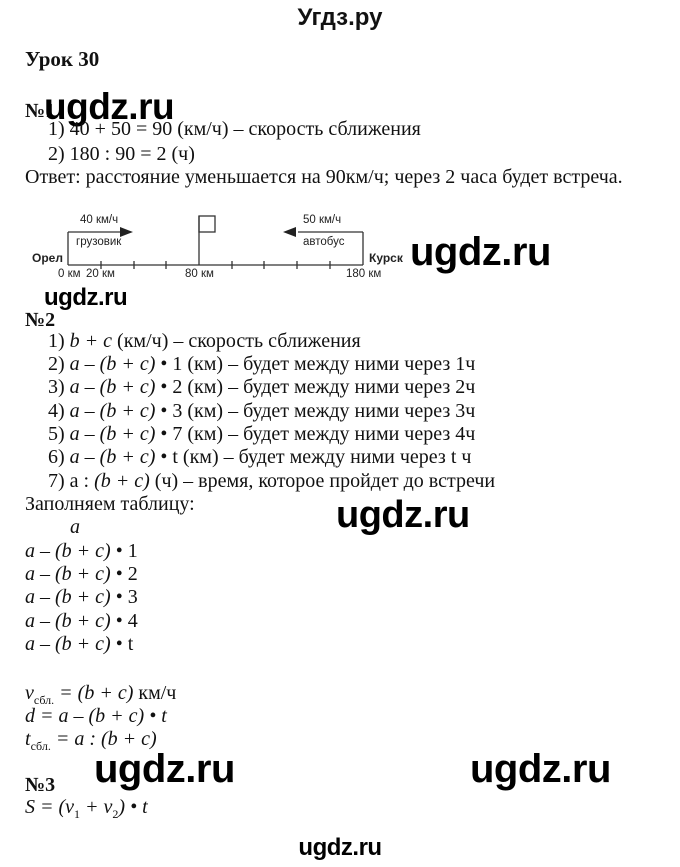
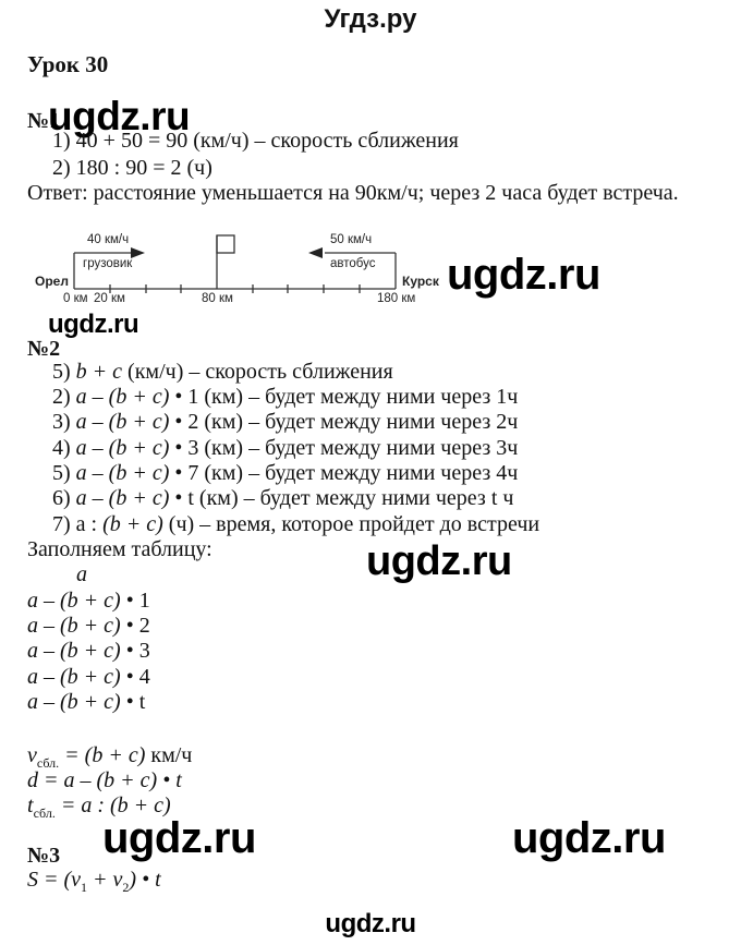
  Угдз.ру
  Урок 30
  №1
  ugdz.ru
  1) 40 + 50 = 90 (км/ч) – скорость сближения
  2) 180 : 90 = 2 (ч)
  Ответ: расстояние уменьшается на 90км/ч; через 2 часа будет встреча.
  40 км/ч
  грузовик
  50 км/ч
  автобус
  Орел
  Курск
  0 км
  20 км
  80 км
  180 км
  ugdz.ru
  ugdz.ru
  №2
- 1) b + c (км/ч) – скорость сближения
+ 5) b + c (км/ч) – скорость сближения
  2) a – (b + c) • 1 (км) – будет между ними через 1ч
  3) a – (b + c) • 2 (км) – будет между ними через 2ч
  4) a – (b + c) • 3 (км) – будет между ними через 3ч
  5) a – (b + c) • 7 (км) – будет между ними через 4ч
  6) a – (b + c) • t (км) – будет между ними через t ч
  7) a : (b + c) (ч) – время, которое пройдет до встречи
  Заполняем таблицу:
  ugdz.ru
  a
  a – (b + c) • 1
  a – (b + c) • 2
  a – (b + c) • 3
  a – (b + c) • 4
  a – (b + c) • t
  vсбл. = (b + c) км/ч
  d = a – (b + c) • t
  tсбл. = a : (b + c)
  ugdz.ru
  ugdz.ru
  №3
  S = (v1 + v2) • t
  ugdz.ru
